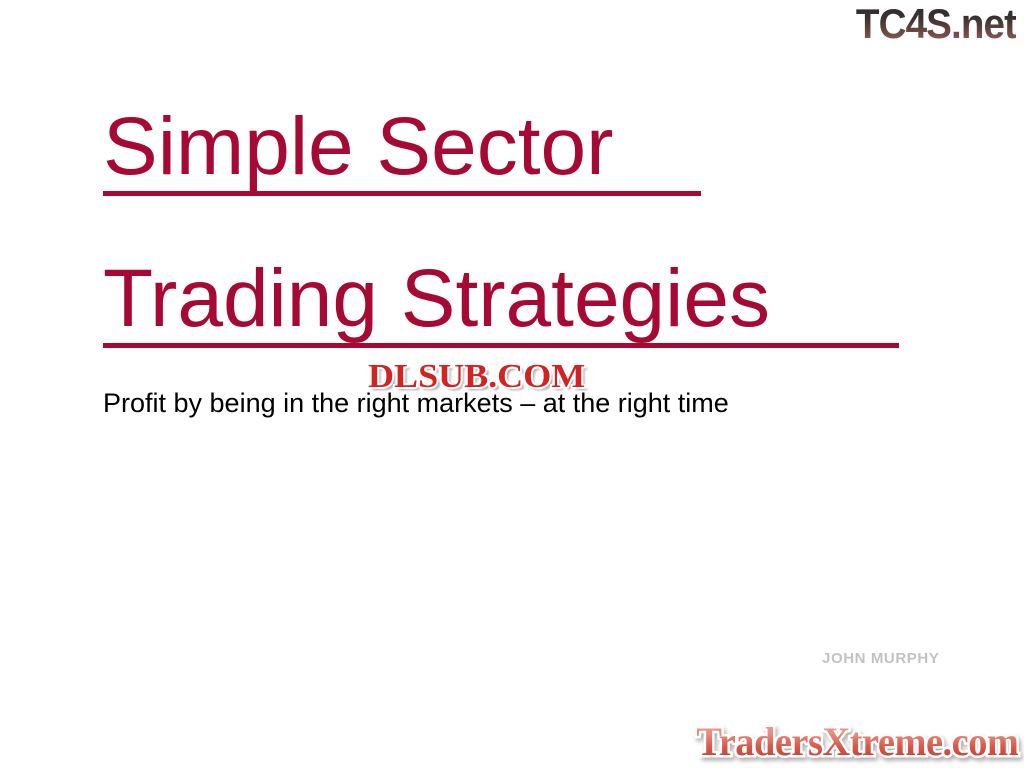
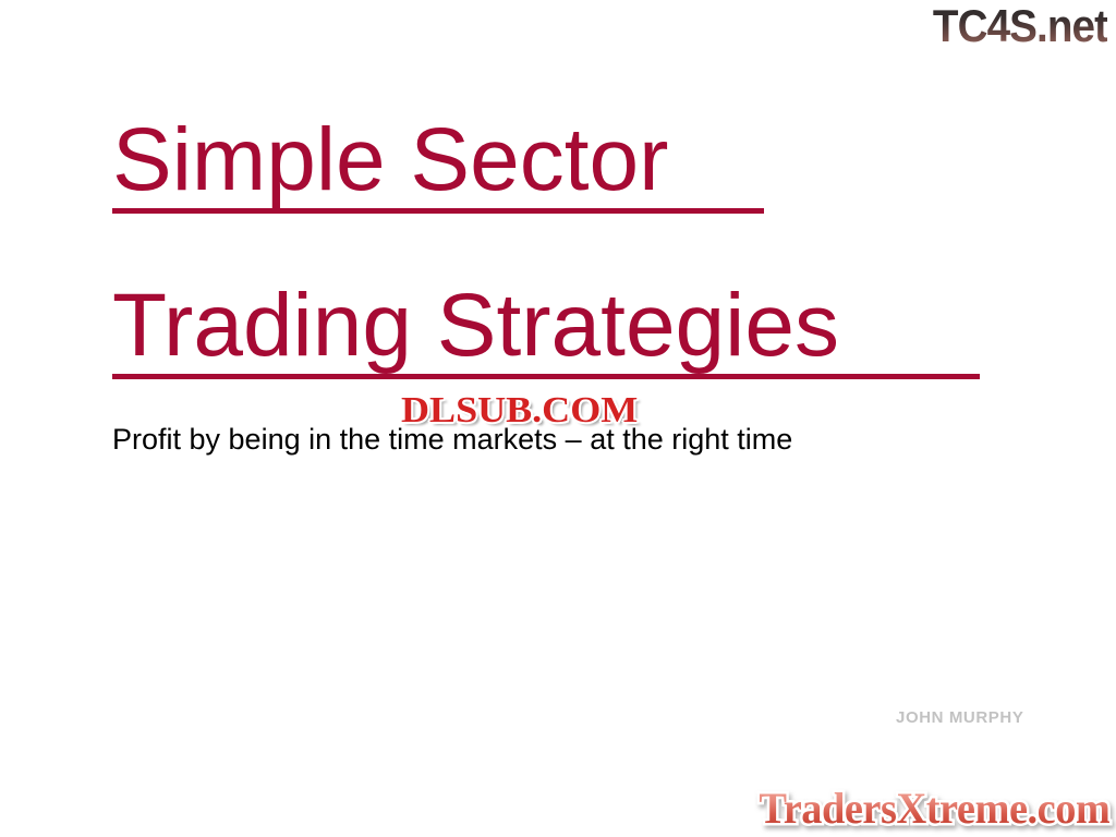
  TC4S.net
  Simple Sector
  Trading Strategies
- Profit by being in the right markets – at the right time
+ Profit by being in the time markets – at the right time
  DLSUB.COM
  JOHN MURPHY
  TradersXtreme.com
